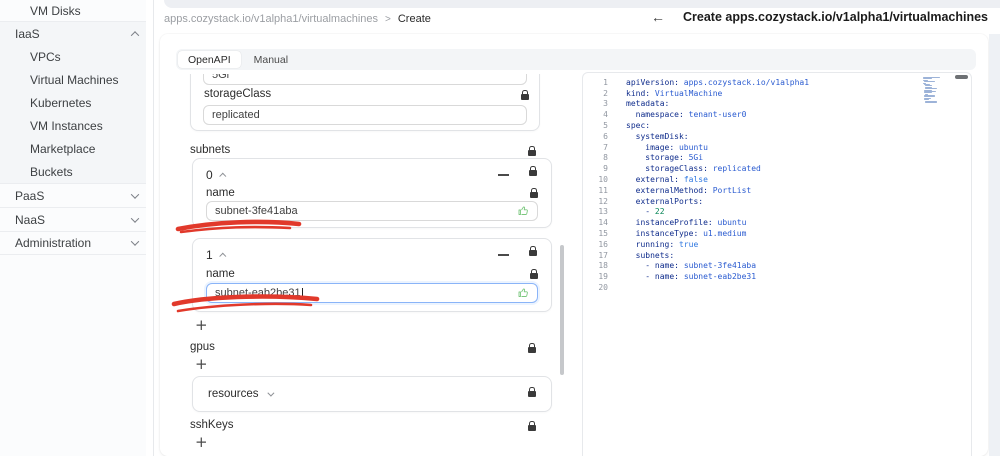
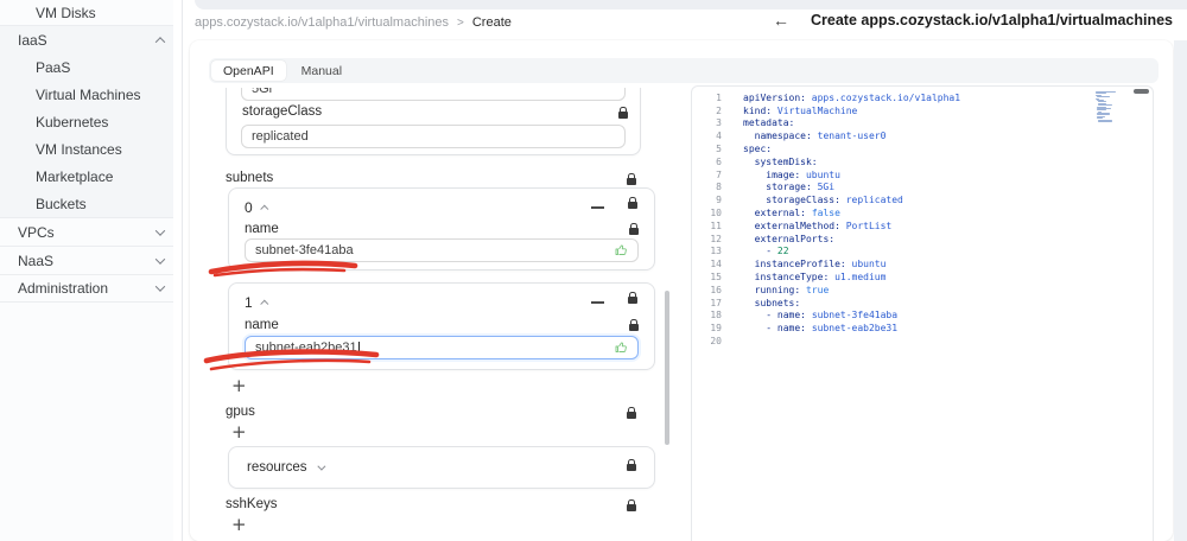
  VM Disks
  IaaS
- VPCs
+ PaaS
  Virtual Machines
  Kubernetes
  VM Instances
  Marketplace
  Buckets
- PaaS
+ VPCs
  NaaS
  Administration
  apps.cozystack.io/v1alpha1/virtualmachines > Create
  ←
  Create apps.cozystack.io/v1alpha1/virtualmachines
  OpenAPI
  Manual
  5Gi
  storageClass
  replicated
  subnets
  0
  name
  subnet-3fe41aba
  1
  name
  subnet-eab2be31
  +
  gpus
  +
  resources
  sshKeys
  +
  1
  apiVersion: apps.cozystack.io/v1alpha1
  2
  kind: VirtualMachine
  3
  metadata:
  4
  namespace: tenant-user0
  5
  spec:
  6
  systemDisk:
  7
  image: ubuntu
  8
  storage: 5Gi
  9
  storageClass: replicated
  10
  external: false
  11
  externalMethod: PortList
  12
  externalPorts:
  13
  - 22
  14
  instanceProfile: ubuntu
  15
  instanceType: u1.medium
  16
  running: true
  17
  subnets:
  18
  - name: subnet-3fe41aba
  19
  - name: subnet-eab2be31
  20
